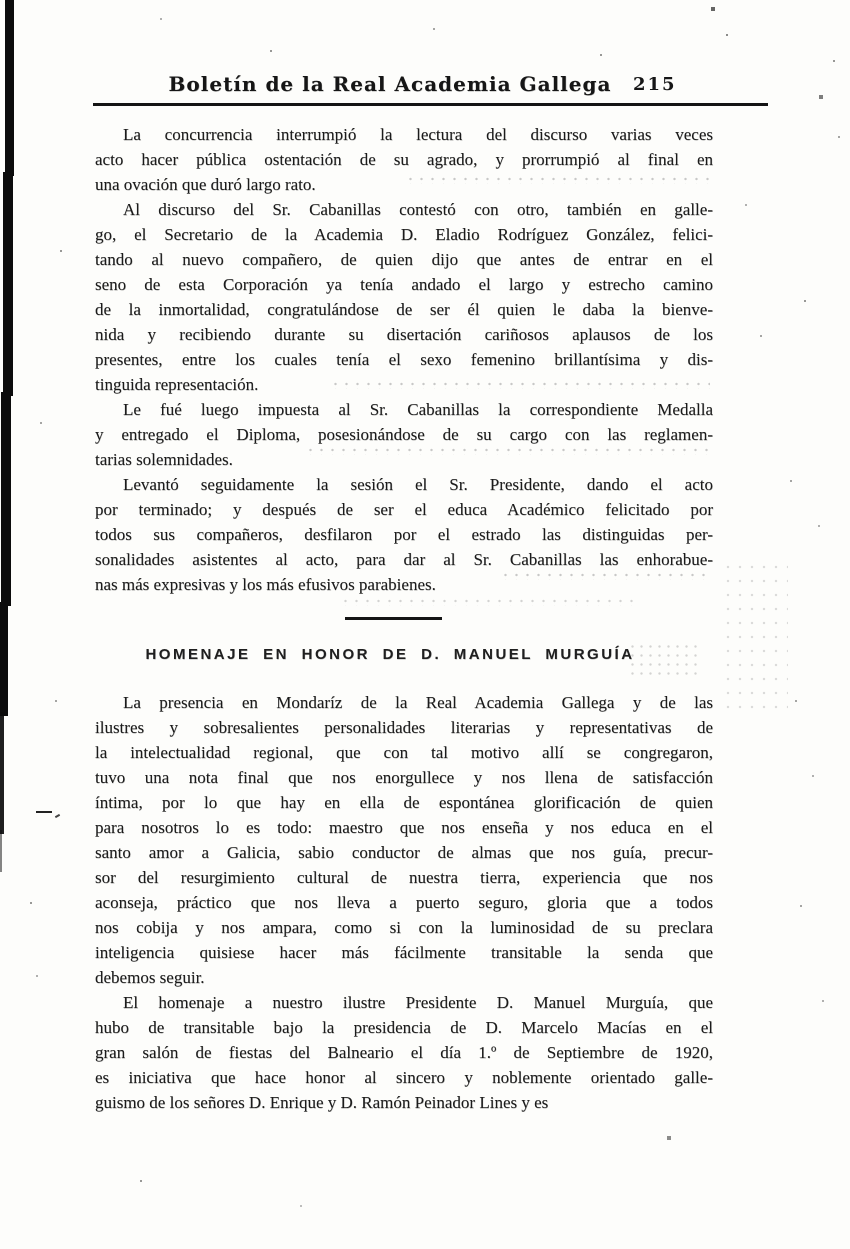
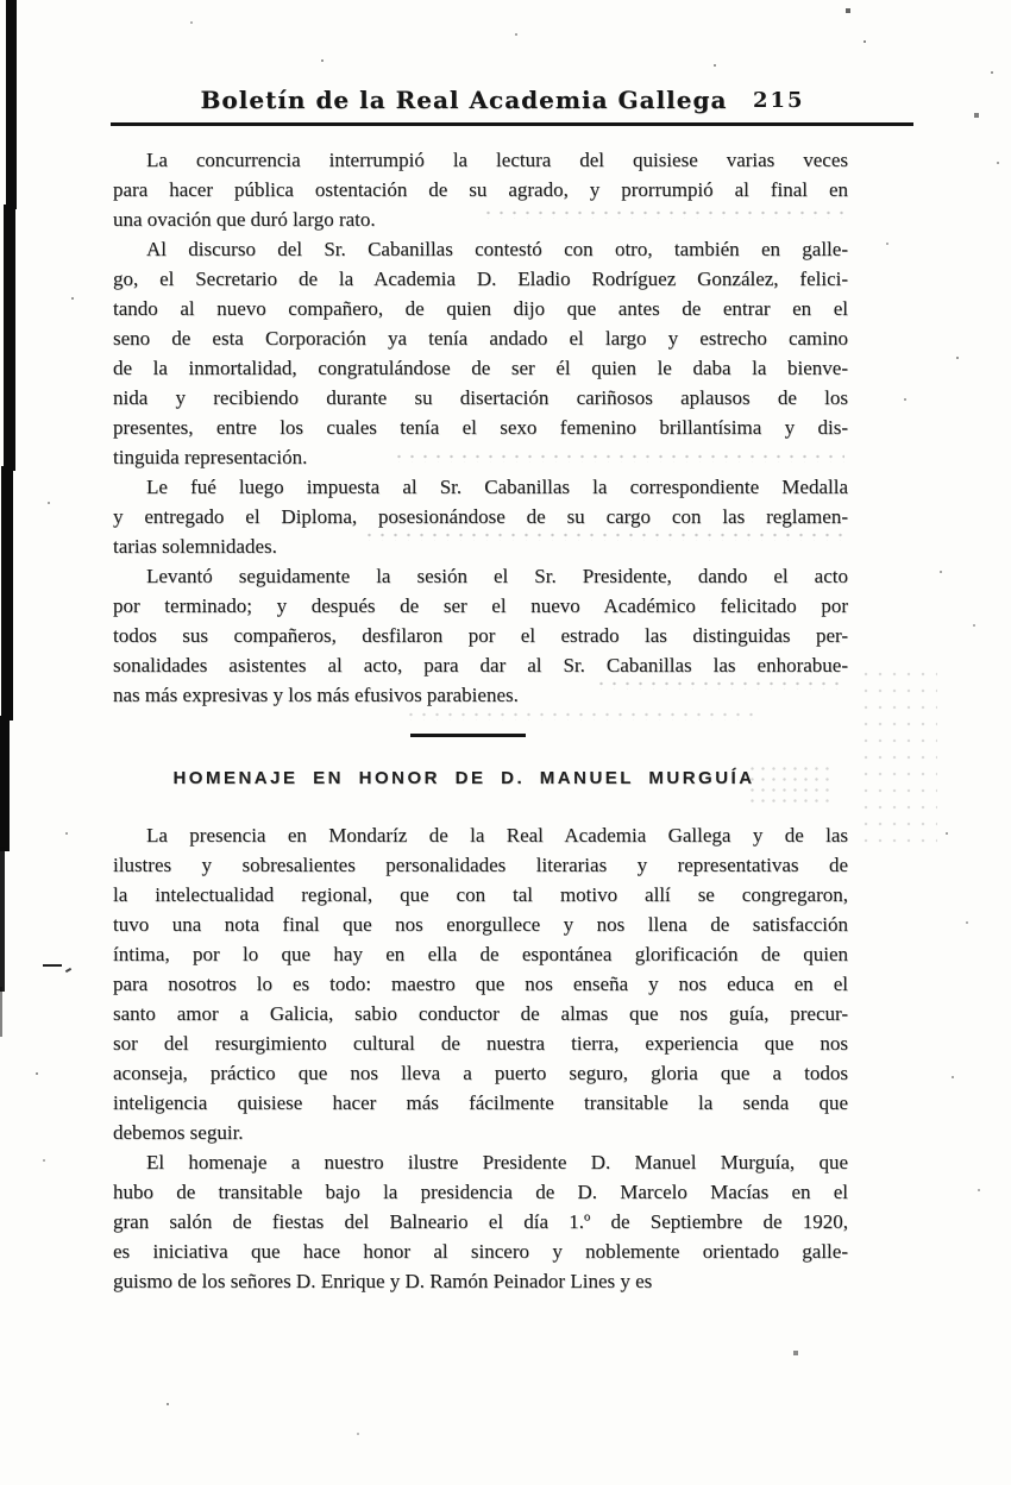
  Boletín de la Real Academia Gallega
  215
- La concurrencia interrumpió la lectura del discurso varias veces
+ La concurrencia interrumpió la lectura del quisiese varias veces
- acto hacer pública ostentación de su agrado, y prorrumpió al final en
+ para hacer pública ostentación de su agrado, y prorrumpió al final en
  una ovación que duró largo rato.
  Al discurso del Sr. Cabanillas contestó con otro, también en galle-
  go, el Secretario de la Academia D. Eladio Rodríguez González, felici-
  tando al nuevo compañero, de quien dijo que antes de entrar en el
  seno de esta Corporación ya tenía andado el largo y estrecho camino
  de la inmortalidad, congratulándose de ser él quien le daba la bienve-
  nida y recibiendo durante su disertación cariñosos aplausos de los
  presentes, entre los cuales tenía el sexo femenino brillantísima y dis-
  tinguida representación.
  Le fué luego impuesta al Sr. Cabanillas la correspondiente Medalla
  y entregado el Diploma, posesionándose de su cargo con las reglamen-
  tarias solemnidades.
  Levantó seguidamente la sesión el Sr. Presidente, dando el acto
- por terminado; y después de ser el educa Académico felicitado por
+ por terminado; y después de ser el nuevo Académico felicitado por
  todos sus compañeros, desfilaron por el estrado las distinguidas per-
  sonalidades asistentes al acto, para dar al Sr. Cabanillas las enhorabue-
  nas más expresivas y los más efusivos parabienes.
  HOMENAJE EN HONOR DE D. MANUEL MURGUÍA
  La presencia en Mondaríz de la Real Academia Gallega y de las
  ilustres y sobresalientes personalidades literarias y representativas de
  la intelectualidad regional, que con tal motivo allí se congregaron,
  tuvo una nota final que nos enorgullece y nos llena de satisfacción
  íntima, por lo que hay en ella de espontánea glorificación de quien
  para nosotros lo es todo: maestro que nos enseña y nos educa en el
  santo amor a Galicia, sabio conductor de almas que nos guía, precur-
  sor del resurgimiento cultural de nuestra tierra, experiencia que nos
  aconseja, práctico que nos lleva a puerto seguro, gloria que a todos
- nos cobija y nos ampara, como si con la luminosidad de su preclara
  inteligencia quisiese hacer más fácilmente transitable la senda que
  debemos seguir.
  El homenaje a nuestro ilustre Presidente D. Manuel Murguía, que
  hubo de transitable bajo la presidencia de D. Marcelo Macías en el
  gran salón de fiestas del Balneario el día 1.º de Septiembre de 1920,
  es iniciativa que hace honor al sincero y noblemente orientado galle-
  guismo de los señores D. Enrique y D. Ramón Peinador Lines y es
